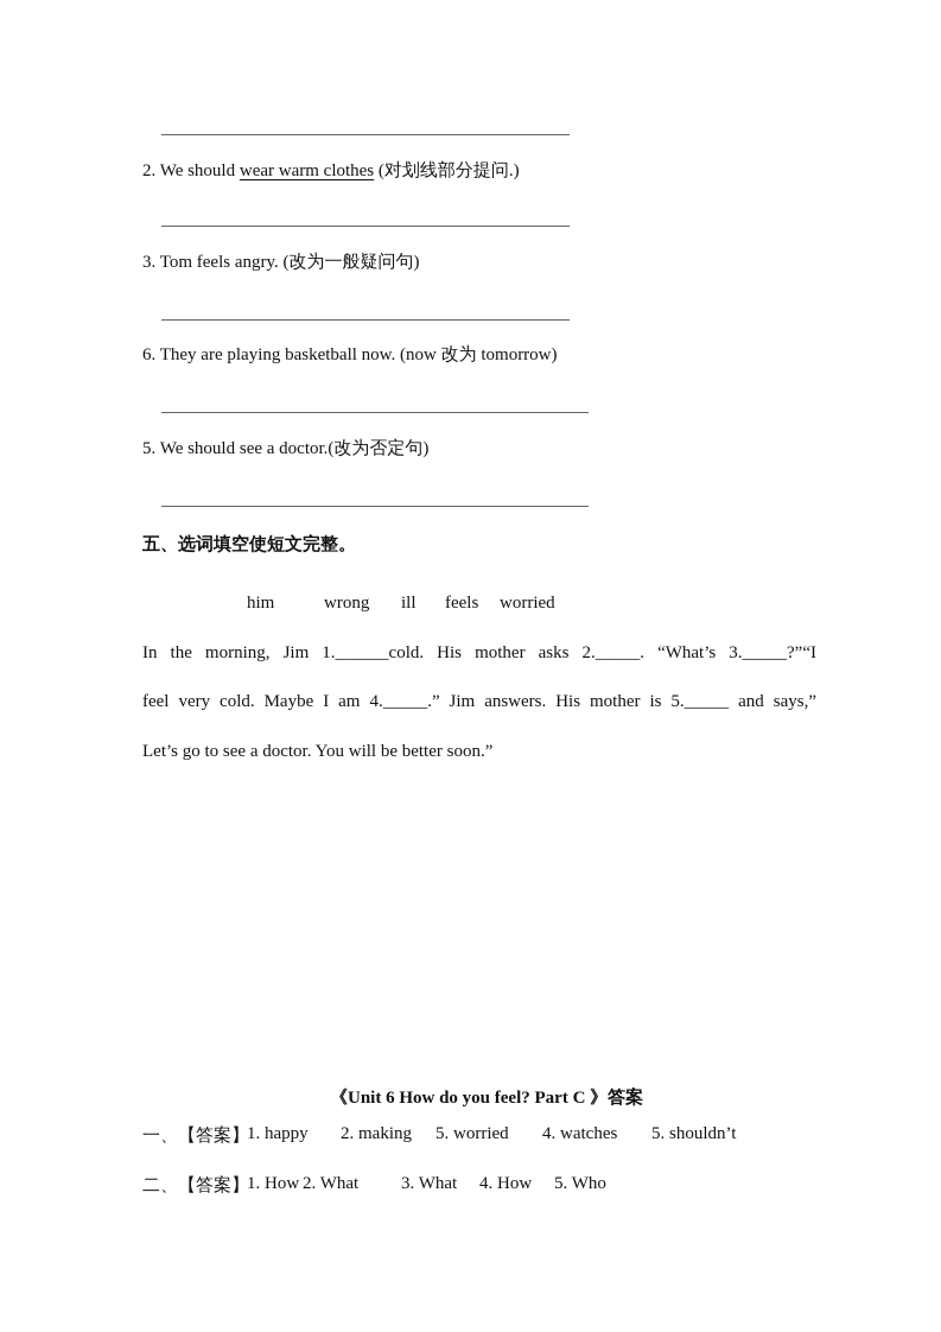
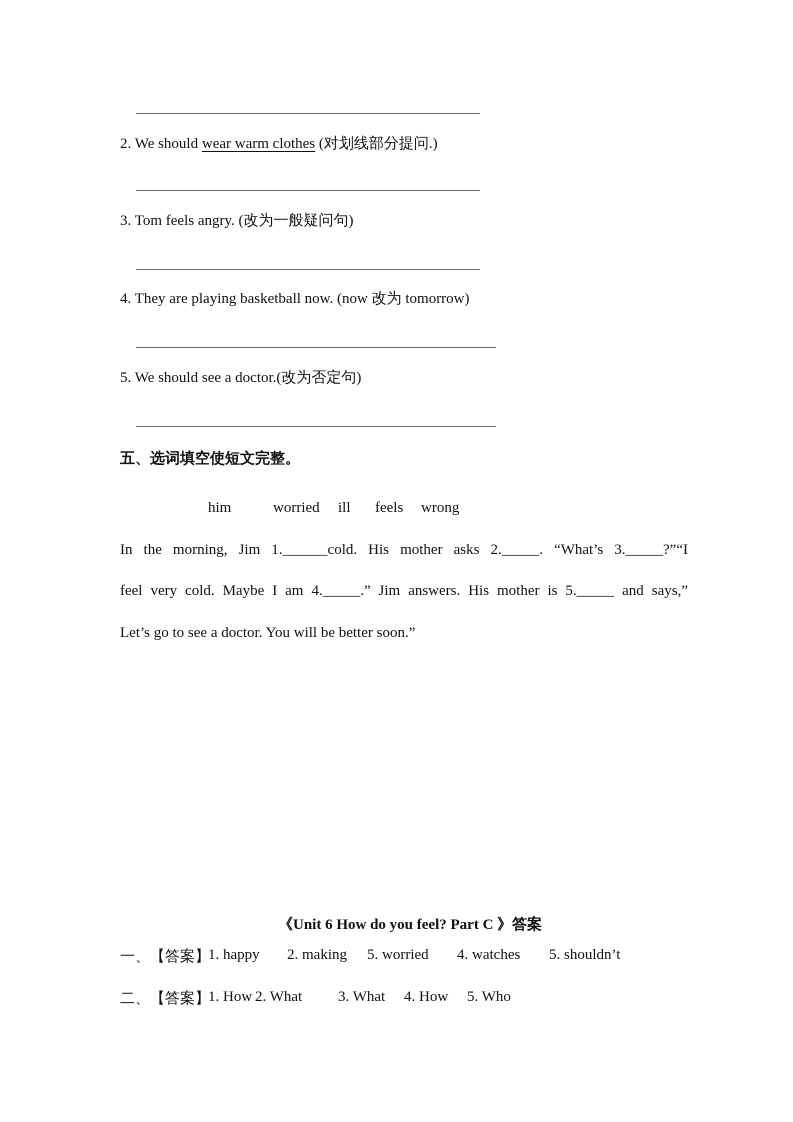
  2. We should wear warm clothes (对划线部分提问.)
  3. Tom feels angry. (改为一般疑问句)
- 6. They are playing basketball now. (now 改为 tomorrow)
+ 4. They are playing basketball now. (now 改为 tomorrow)
  5. We should see a doctor.(改为否定句)
  五、选词填空使短文完整。
  him
- wrong
+ worried
  ill
  feels
- worried
+ wrong
  In the morning, Jim 1.______cold. His mother asks 2._____. “What’s 3._____?”“I
  feel very cold. Maybe I am 4._____.” Jim answers. His mother is 5._____ and says,”
  Let’s go to see a doctor. You will be better soon.”
  《Unit 6 How do you feel? Part C 》答案
  一、【答案】
  1. happy
  2. making
  5. worried
  4. watches
  5. shouldn’t
  二、【答案】
  1. How
  2. What
  3. What
  4. How
  5. Who
